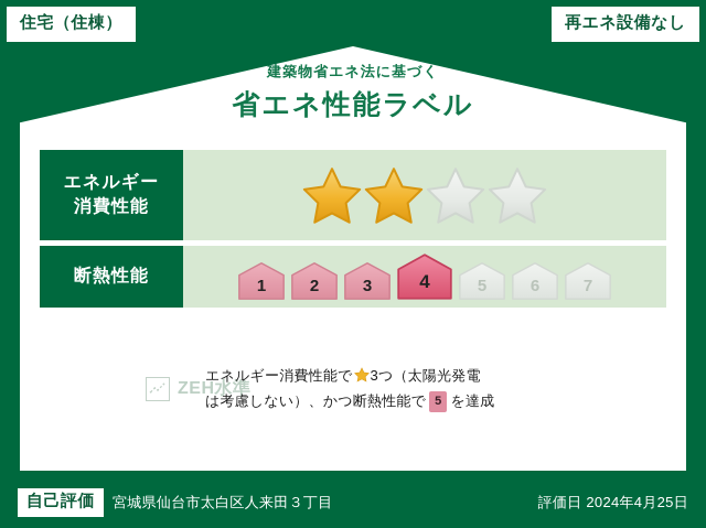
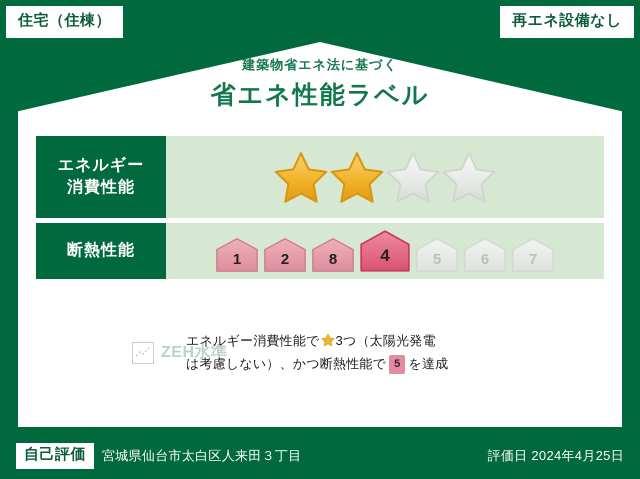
  住宅（住棟）
  再エネ設備なし
  建築物省エネ法に基づく
  省エネ性能ラベル
  エネルギー
  消費性能
  断熱性能
  1
  2
- 3
+ 8
  4
  5
  6
  7
  ZEH水準
  エネルギー消費性能で 3つ（太陽光発電
  は考慮しない）、かつ断熱性能で 5 を達成
  自己評価
  宮城県仙台市太白区人来田３丁目
  評価日 2024年4月25日
